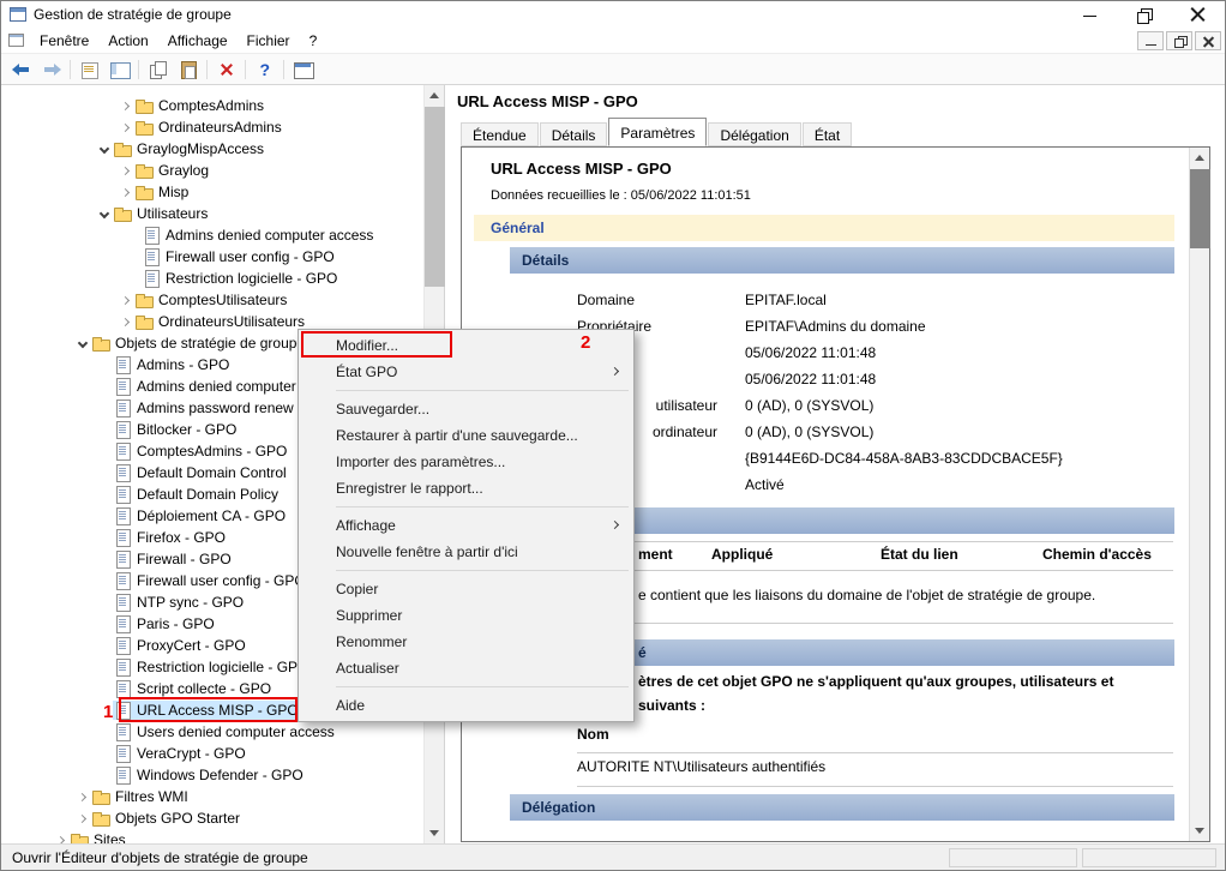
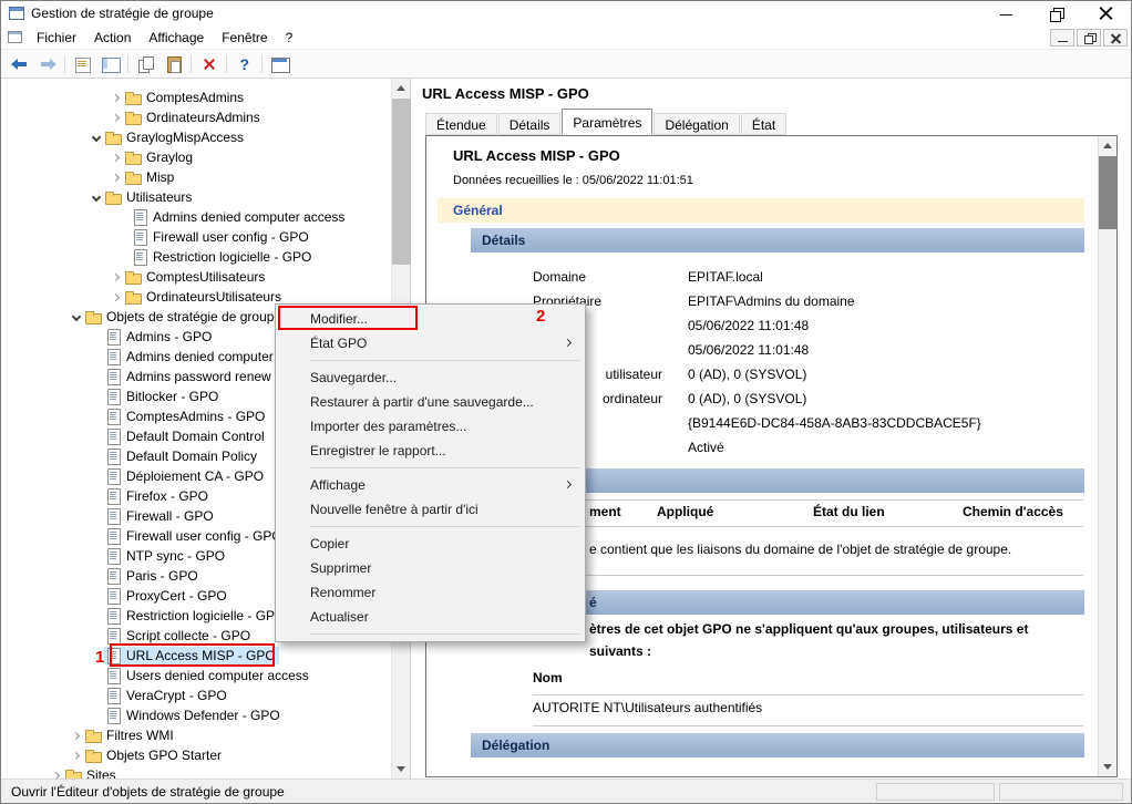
  Gestion de stratégie de groupe
- Fenêtre
+ Fichier
  Action
  Affichage
- Fichier
+ Fenêtre
  ?
  ComptesAdmins
  OrdinateursAdmins
  GraylogMispAccess
  Graylog
  Misp
  Utilisateurs
  Admins denied computer access
  Firewall user config - GPO
  Restriction logicielle - GPO
  ComptesUtilisateurs
  OrdinateursUtilisateurs
  Objets de stratégie de group
  Admins - GPO
  Admins denied computer
  Admins password renew
  Bitlocker - GPO
  ComptesAdmins - GPO
  Default Domain Control
  Default Domain Policy
  Déploiement CA - GPO
  Firefox - GPO
  Firewall - GPO
  Firewall user config - GP
  NTP sync - GPO
  Paris - GPO
  ProxyCert - GPO
  Restriction logicielle - GP
  Script collecte - GPO
  URL Access MISP - GPO
  Users denied computer access
  VeraCrypt - GPO
  Windows Defender - GPO
  Filtres WMI
  Objets GPO Starter
  Sites
  URL Access MISP - GPO
  Étendue
  Détails
  Paramètres
  Délégation
  État
  URL Access MISP - GPO
  Données recueillies le : 05/06/2022 11:01:51
  Général
  Détails
  Domaine
  EPITAF.local
  Propriétaire
  EPITAF\Admins du domaine
  05/06/2022 11:01:48
  05/06/2022 11:01:48
  utilisateur
  0 (AD), 0 (SYSVOL)
  ordinateur
  0 (AD), 0 (SYSVOL)
  {B9144E6D-DC84-458A-8AB3-83CDDCBACE5F}
  Activé
  ment
  Appliqué
  État du lien
  Chemin d'accès
  e contient que les liaisons du domaine de l'objet de stratégie de groupe.
  é
  ètres de cet objet GPO ne s'appliquent qu'aux groupes, utilisateurs et
  suivants :
  Nom
  AUTORITE NT\Utilisateurs authentifiés
  Délégation
  Ouvrir l'Éditeur d'objets de stratégie de groupe
  Modifier...
  État GPO
  Sauvegarder...
  Restaurer à partir d'une sauvegarde...
  Importer des paramètres...
  Enregistrer le rapport...
  Affichage
  Nouvelle fenêtre à partir d'ici
  Copier
  Supprimer
  Renommer
  Actualiser
- Aide
  1
  2
